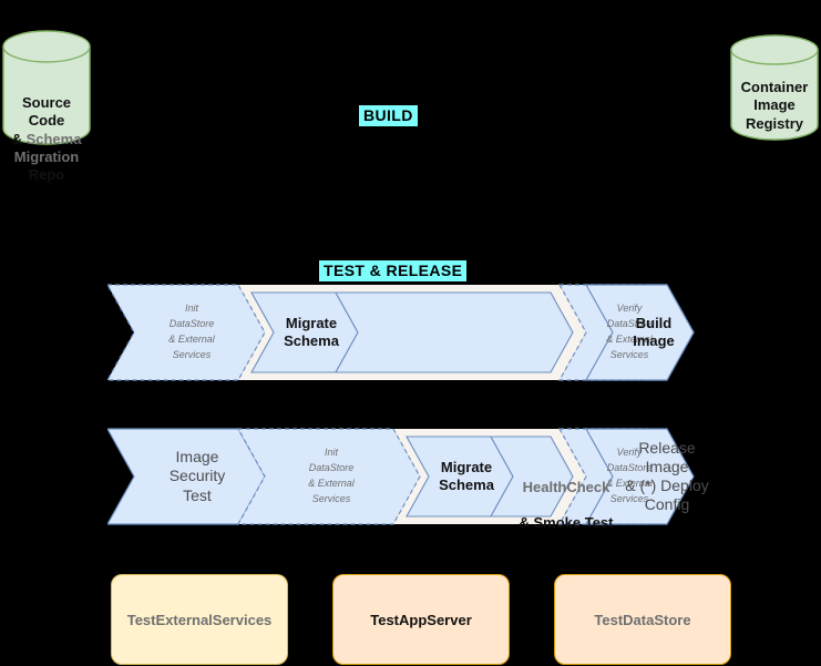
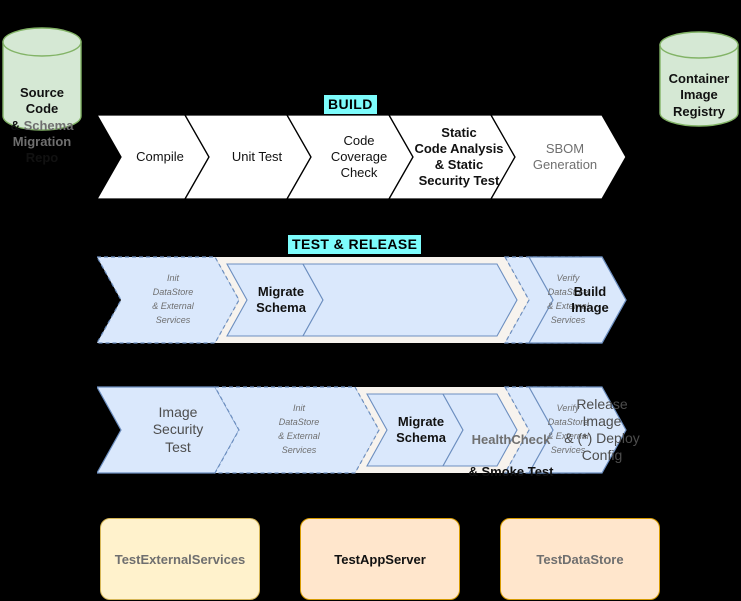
  Source Code
  & Schema
  Migration
  Container
  Image
  Registry
  BUILD
+ Compile
+ Unit Test
+ Code
+ Coverage
+ Check
+ Static
+ Code Analysis
+ & Static
+ Security Test
+ SBOM
+ Generation
  TEST & RELEASE
  Init
  DataStore
  & External
  Services
  Migrate
  Schema
  Verify
  DataStore
  & External
  Services
  Build
  Image
  Image
  Security
  Test
  Init
  DataStore
  & External
  Services
  Migrate
  Schema
  HealthCheck
  & Smoke Test
  Verify
  DataStore
  & External
  Services
  Release
  Image
  & (*) Deploy
  Config
  TestExternalServices
  TestAppServer
  TestDataStore
